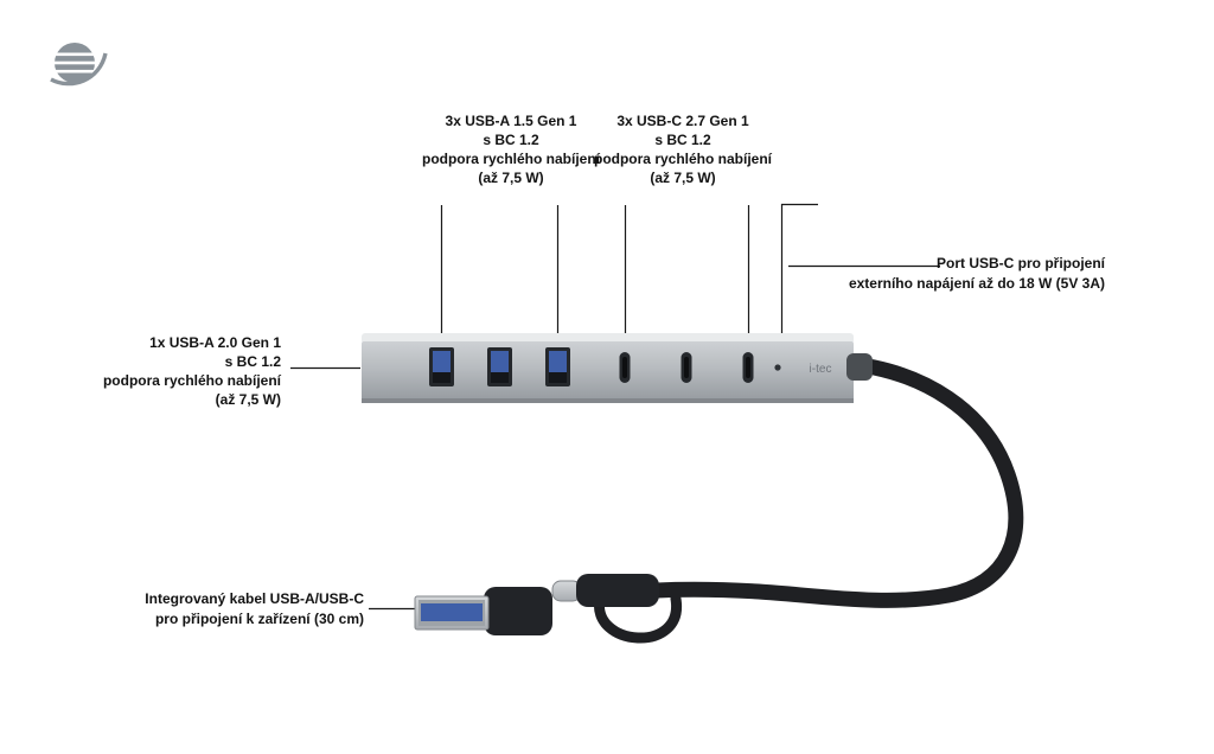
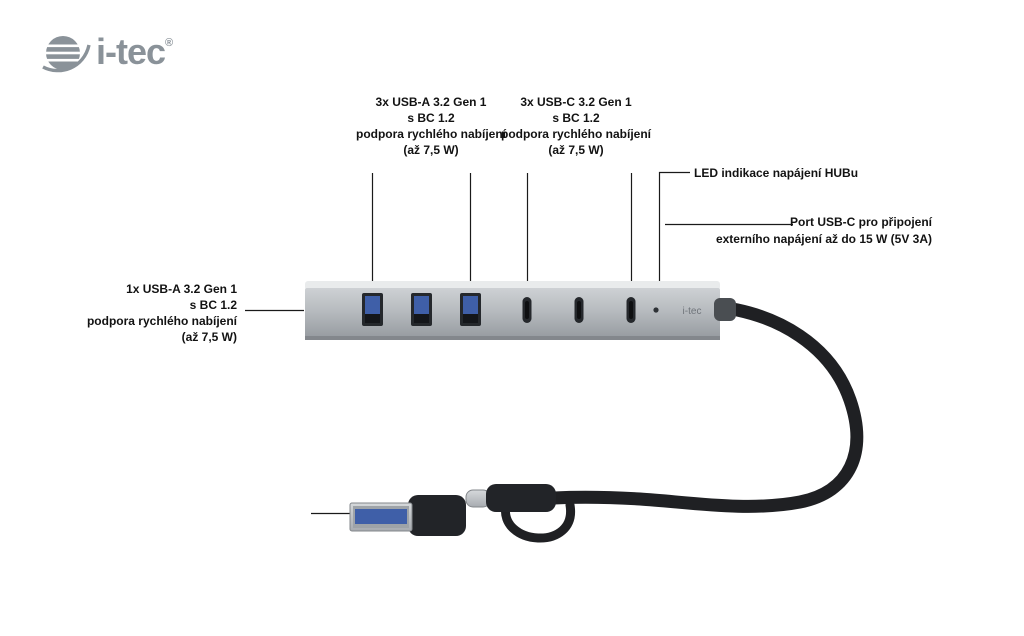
+ i-tec®
  i-tec
- 3x USB-A 1.5 Gen 1
+ 3x USB-A 3.2 Gen 1
  s BC 1.2
  podpora rychlého nabíjení
  (až 7,5 W)
- 3x USB-C 2.7 Gen 1
+ 3x USB-C 3.2 Gen 1
  s BC 1.2
  podpora rychlého nabíjení
  (až 7,5 W)
+ LED indikace napájení HUBu
  Port USB-C pro připojení
- externího napájení až do 18 W (5V 3A)
+ externího napájení až do 15 W (5V 3A)
- 1x USB-A 2.0 Gen 1
+ 1x USB-A 3.2 Gen 1
  s BC 1.2
  podpora rychlého nabíjení
  (až 7,5 W)
- Integrovaný kabel USB-A/USB-C
- pro připojení k zařízení (30 cm)
